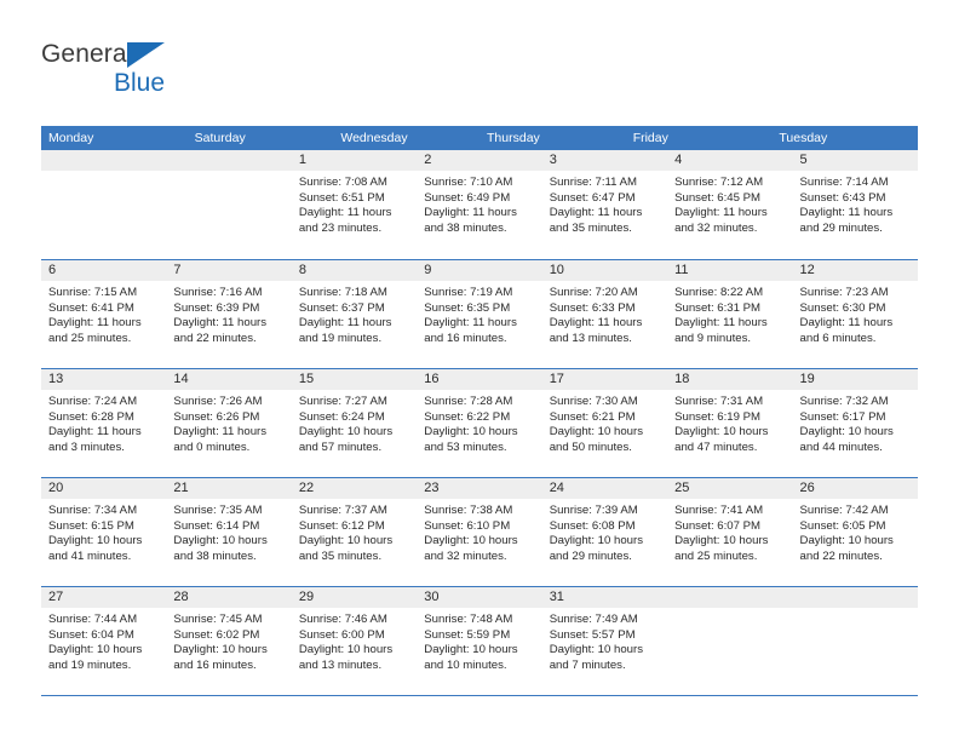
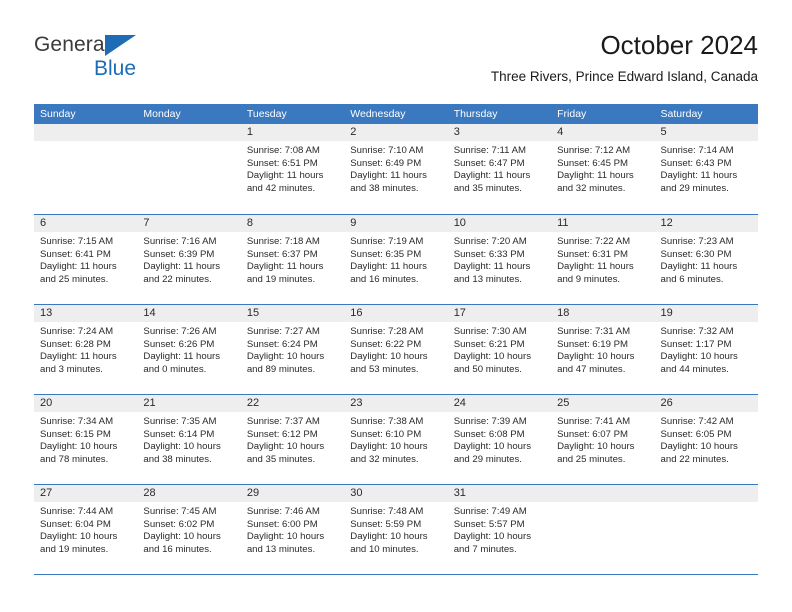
  General
  Blue
+ October 2024
+ Three Rivers, Prince Edward Island, Canada
+ Sunday
  Monday
- Saturday
+ Tuesday
  Wednesday
  Thursday
  Friday
- Tuesday
+ Saturday
  1
  Sunrise: 7:08 AM
  Sunset: 6:51 PM
  Daylight: 11 hours
- and 23 minutes.
+ and 42 minutes.
  2
  Sunrise: 7:10 AM
  Sunset: 6:49 PM
  Daylight: 11 hours
  and 38 minutes.
  3
  Sunrise: 7:11 AM
  Sunset: 6:47 PM
  Daylight: 11 hours
  and 35 minutes.
  4
  Sunrise: 7:12 AM
  Sunset: 6:45 PM
  Daylight: 11 hours
  and 32 minutes.
  5
  Sunrise: 7:14 AM
  Sunset: 6:43 PM
  Daylight: 11 hours
  and 29 minutes.
  6
  Sunrise: 7:15 AM
  Sunset: 6:41 PM
  Daylight: 11 hours
  and 25 minutes.
  7
  Sunrise: 7:16 AM
  Sunset: 6:39 PM
  Daylight: 11 hours
  and 22 minutes.
  8
  Sunrise: 7:18 AM
  Sunset: 6:37 PM
  Daylight: 11 hours
  and 19 minutes.
  9
  Sunrise: 7:19 AM
  Sunset: 6:35 PM
  Daylight: 11 hours
  and 16 minutes.
  10
  Sunrise: 7:20 AM
  Sunset: 6:33 PM
  Daylight: 11 hours
  and 13 minutes.
  11
- Sunrise: 8:22 AM
+ Sunrise: 7:22 AM
  Sunset: 6:31 PM
  Daylight: 11 hours
  and 9 minutes.
  12
  Sunrise: 7:23 AM
  Sunset: 6:30 PM
  Daylight: 11 hours
  and 6 minutes.
  13
  Sunrise: 7:24 AM
  Sunset: 6:28 PM
  Daylight: 11 hours
  and 3 minutes.
  14
  Sunrise: 7:26 AM
  Sunset: 6:26 PM
  Daylight: 11 hours
  and 0 minutes.
  15
  Sunrise: 7:27 AM
  Sunset: 6:24 PM
  Daylight: 10 hours
- and 57 minutes.
+ and 89 minutes.
  16
  Sunrise: 7:28 AM
  Sunset: 6:22 PM
  Daylight: 10 hours
  and 53 minutes.
  17
  Sunrise: 7:30 AM
  Sunset: 6:21 PM
  Daylight: 10 hours
  and 50 minutes.
  18
  Sunrise: 7:31 AM
  Sunset: 6:19 PM
  Daylight: 10 hours
  and 47 minutes.
  19
  Sunrise: 7:32 AM
- Sunset: 6:17 PM
+ Sunset: 1:17 PM
  Daylight: 10 hours
  and 44 minutes.
  20
  Sunrise: 7:34 AM
  Sunset: 6:15 PM
  Daylight: 10 hours
- and 41 minutes.
+ and 78 minutes.
  21
  Sunrise: 7:35 AM
  Sunset: 6:14 PM
  Daylight: 10 hours
  and 38 minutes.
  22
  Sunrise: 7:37 AM
  Sunset: 6:12 PM
  Daylight: 10 hours
  and 35 minutes.
  23
  Sunrise: 7:38 AM
  Sunset: 6:10 PM
  Daylight: 10 hours
  and 32 minutes.
  24
  Sunrise: 7:39 AM
  Sunset: 6:08 PM
  Daylight: 10 hours
  and 29 minutes.
  25
  Sunrise: 7:41 AM
  Sunset: 6:07 PM
  Daylight: 10 hours
  and 25 minutes.
  26
  Sunrise: 7:42 AM
  Sunset: 6:05 PM
  Daylight: 10 hours
  and 22 minutes.
  27
  Sunrise: 7:44 AM
  Sunset: 6:04 PM
  Daylight: 10 hours
  and 19 minutes.
  28
  Sunrise: 7:45 AM
  Sunset: 6:02 PM
  Daylight: 10 hours
  and 16 minutes.
  29
  Sunrise: 7:46 AM
  Sunset: 6:00 PM
  Daylight: 10 hours
  and 13 minutes.
  30
  Sunrise: 7:48 AM
  Sunset: 5:59 PM
  Daylight: 10 hours
  and 10 minutes.
  31
  Sunrise: 7:49 AM
  Sunset: 5:57 PM
  Daylight: 10 hours
  and 7 minutes.
